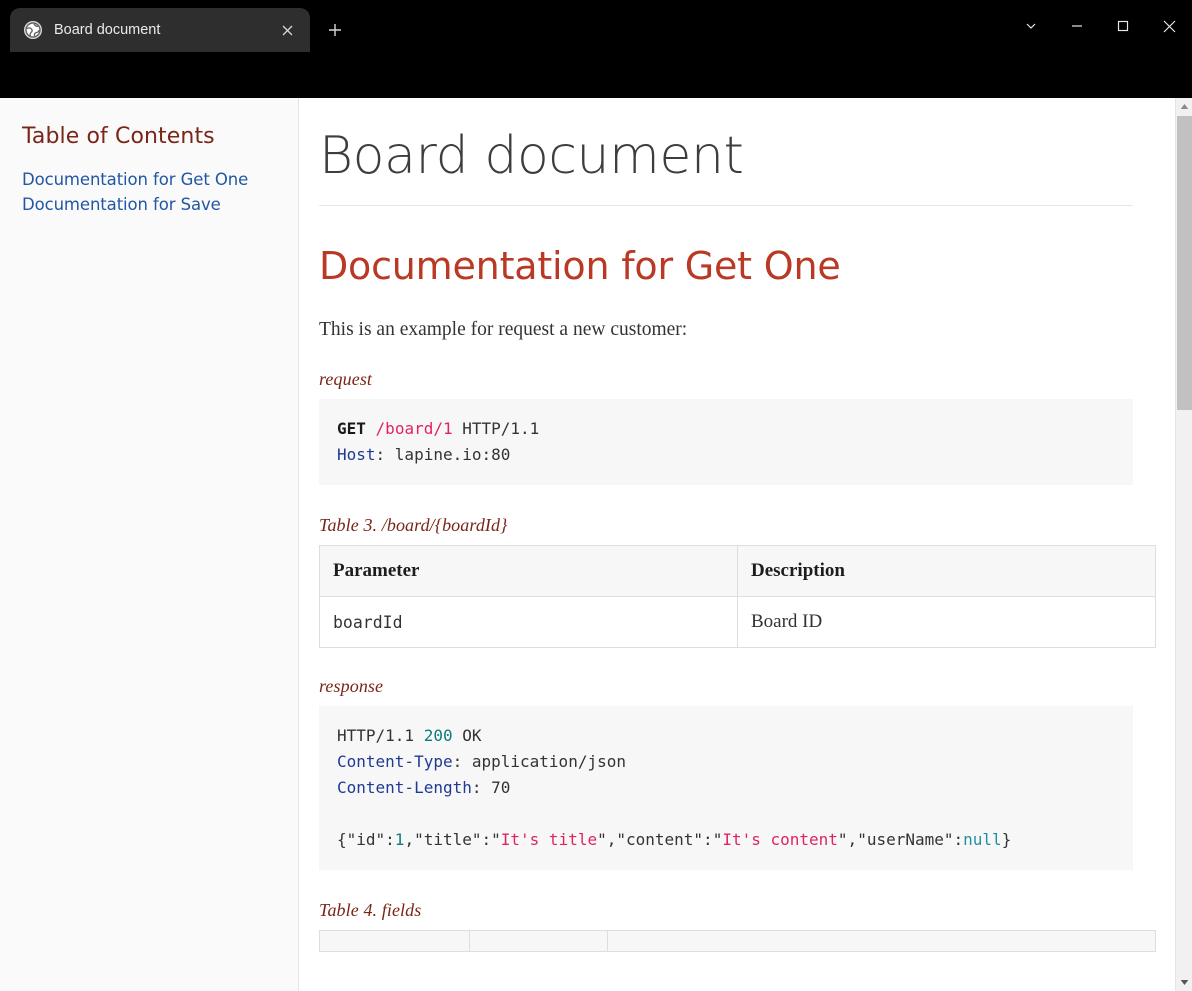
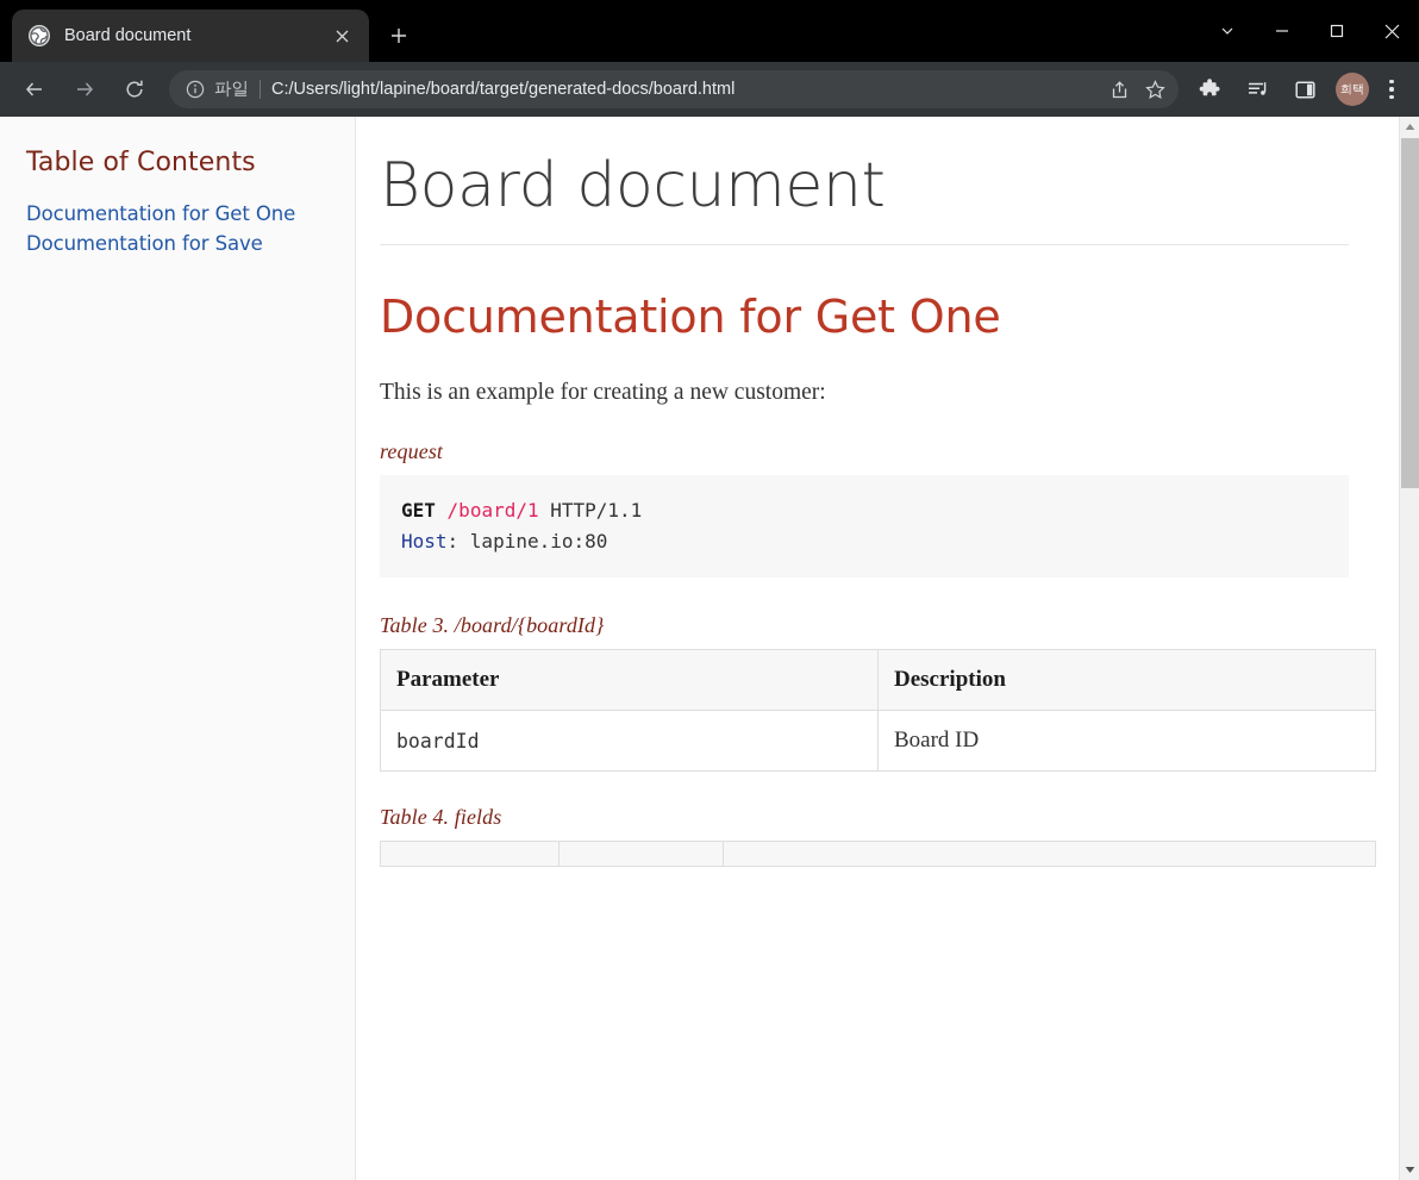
  Board document
+ 파일
+ C:/Users/light/lapine/board/target/generated-docs/board.html
+ 희택
  Table of Contents
  Documentation for Get One
  Documentation for Save
  Board document
  Documentation for Get One
- This is an example for request a new customer:
+ This is an example for creating a new customer:
  request
  GET /board/1 HTTP/1.1 Host: lapine.io:80
  Table 3. /board/{boardId}
  Parameter	Description
  boardId	Board ID
- response
- HTTP/1.1 200 OK Content-Type: application/json Content-Length: 70
- {"id":1,"title":"It's title","content":"It's content","userName":null}
  Table 4. fields
